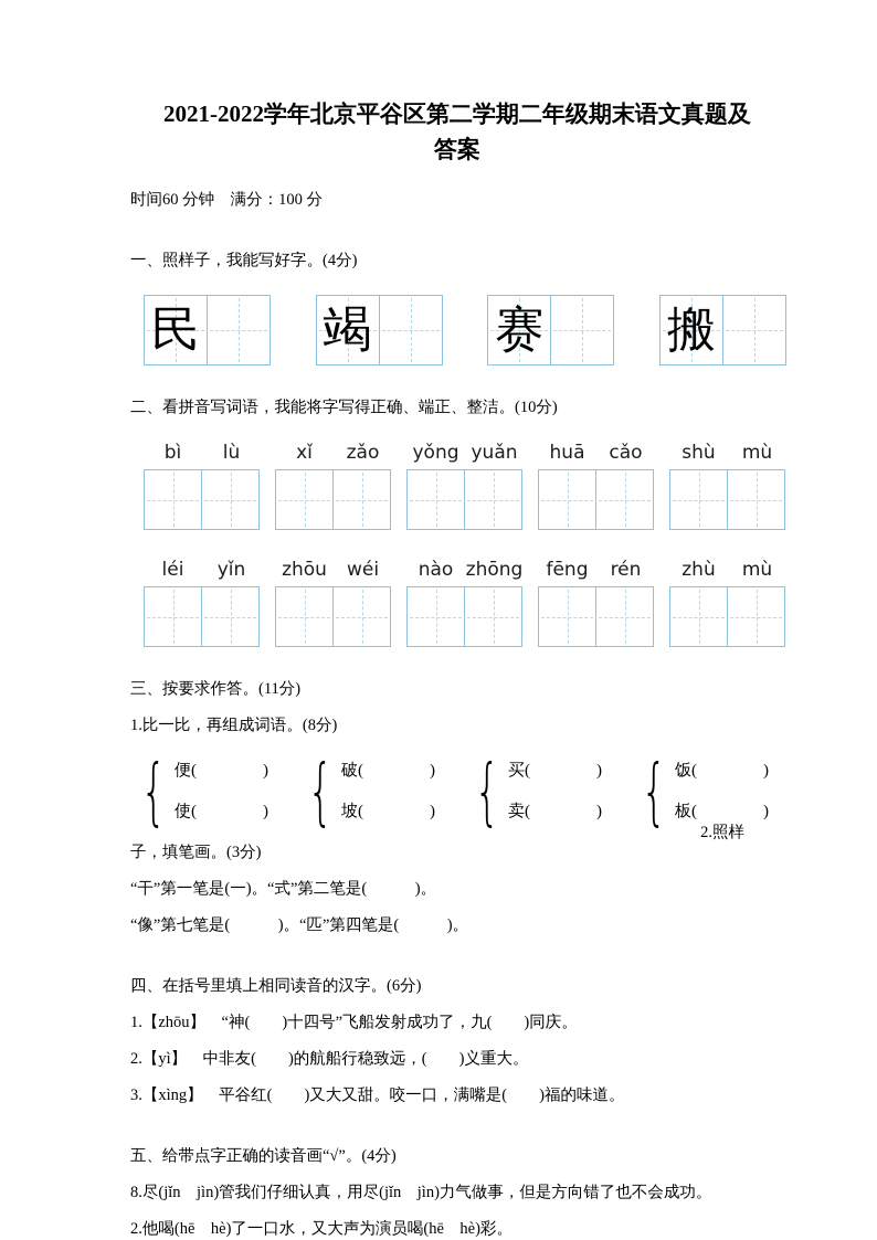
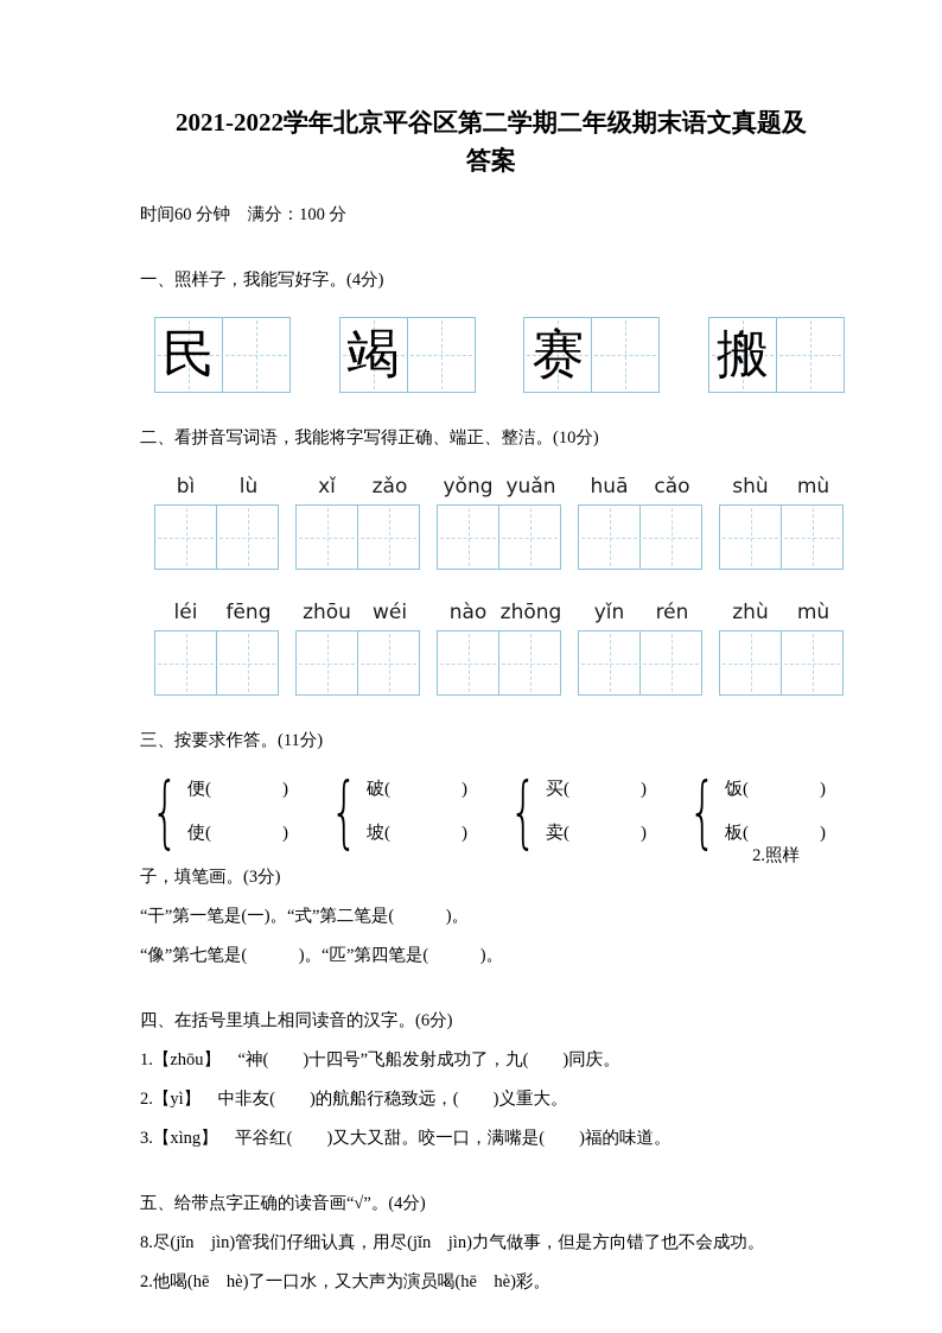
  2021-2022学年北京平谷区第二学期二年级期末语文真题及
  答案
  时间60 分钟 满分：100 分
  一、照样子，我能写好字。(4分)
  民
  竭
  赛
  搬
  二、看拼音写词语，我能将字写得正确、端正、整洁。(10分)
  bì
  lù
  xǐ
  zǎo
  yǒng
  yuǎn
  huā
  cǎo
  shù
  mù
  léi
- yǐn
+ fēng
  zhōu
  wéi
  nào
  zhōng
- fēng
+ yǐn
  rén
  zhù
  mù
  三、按要求作答。(11分)
- 1.比一比，再组成词语。(8分)
  {
  便( )
  使( )
  {
  破( )
  坡( )
  {
  买( )
  卖( )
  {
  饭( )
  板( )
  2.照样
  子，填笔画。(3分)
  “干”第一笔是(一)。“式”第二笔是( )。
  “像”第七笔是( )。“匹”第四笔是( )。
  四、在括号里填上相同读音的汉字。(6分)
  1.【zhōu】 “神( )十四号”飞船发射成功了，九( )同庆。
  2.【yì】 中非友( )的航船行稳致远，( )义重大。
  3.【xìng】 平谷红( )又大又甜。咬一口，满嘴是( )福的味道。
  五、给带点字正确的读音画“√”。(4分)
  8.尽(jǐn jìn)管我们仔细认真，用尽(jǐn jìn)力气做事，但是方向错了也不会成功。
  2.他喝(hē hè)了一口水，又大声为演员喝(hē hè)彩。
